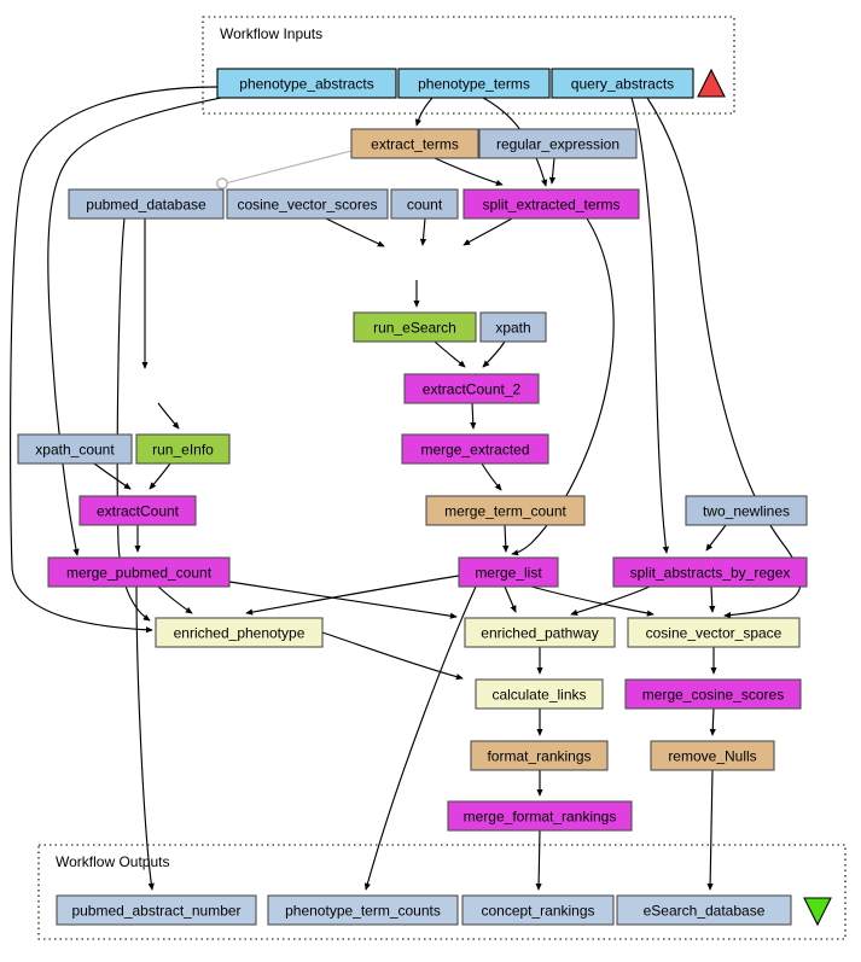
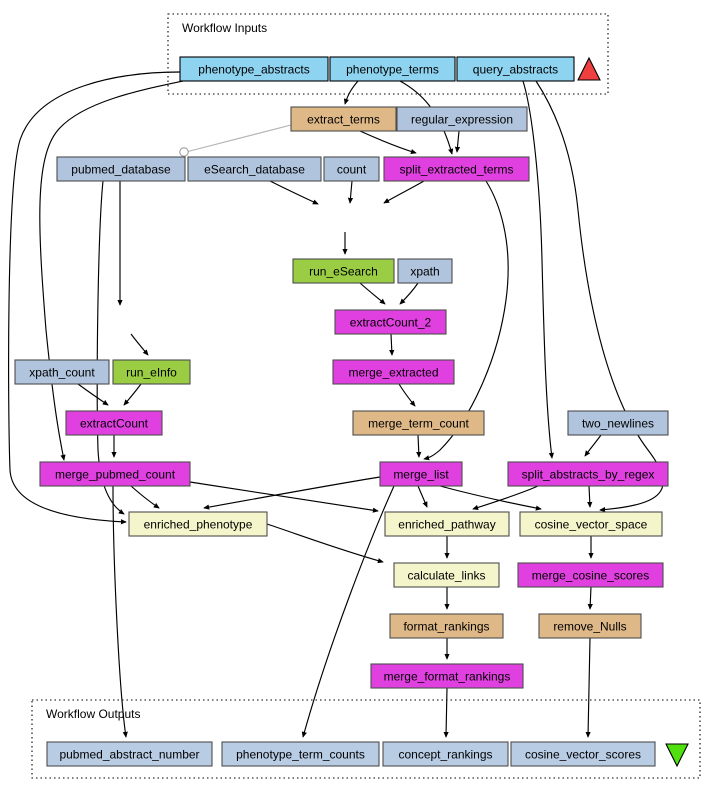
  Workflow Inputs
  Workflow Outputs
  phenotype_abstracts
  phenotype_terms
  query_abstracts
  extract_terms
  regular_expression
  pubmed_database
- cosine_vector_scores
+ eSearch_database
  count
  split_extracted_terms
  run_eSearch
  xpath
  extractCount_2
  xpath_count
  run_eInfo
  merge_extracted
  extractCount
  merge_term_count
  two_newlines
  merge_pubmed_count
  merge_list
  split_abstracts_by_regex
  enriched_phenotype
  enriched_pathway
  cosine_vector_space
  calculate_links
  merge_cosine_scores
  format_rankings
  remove_Nulls
  merge_format_rankings
  pubmed_abstract_number
  phenotype_term_counts
  concept_rankings
- eSearch_database
+ cosine_vector_scores
